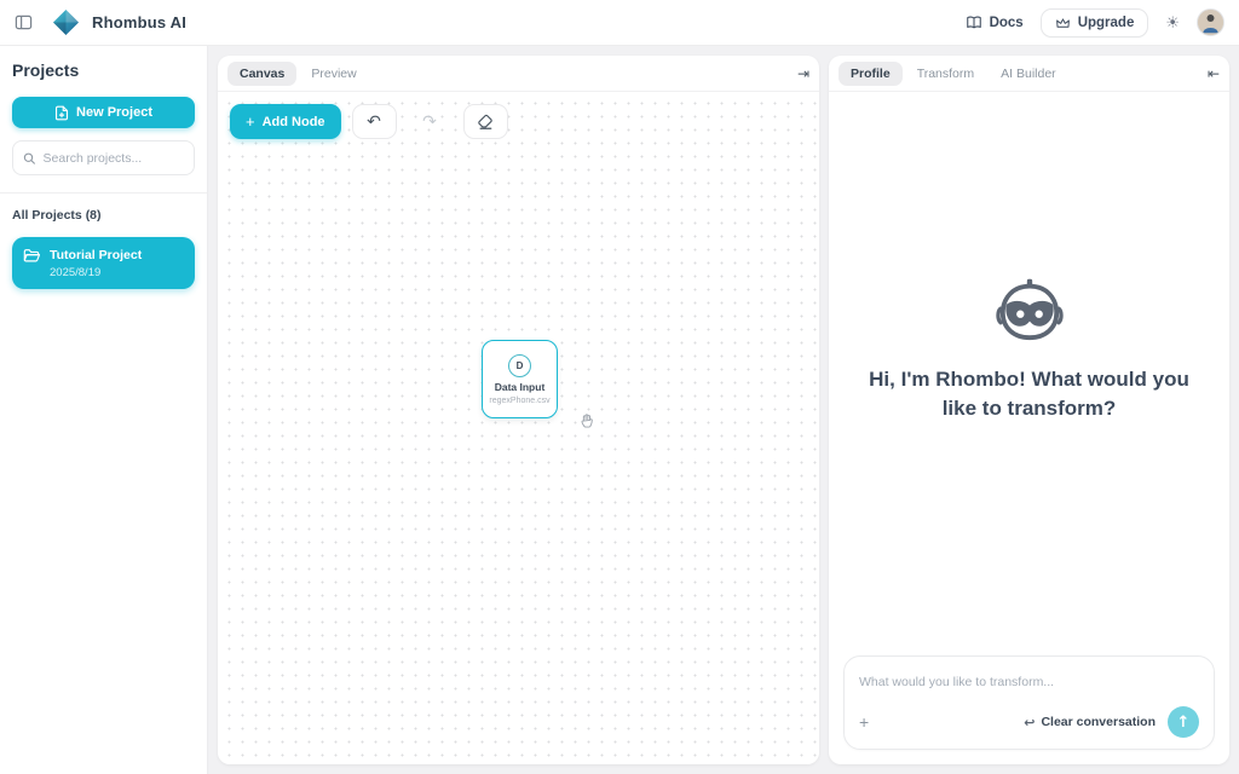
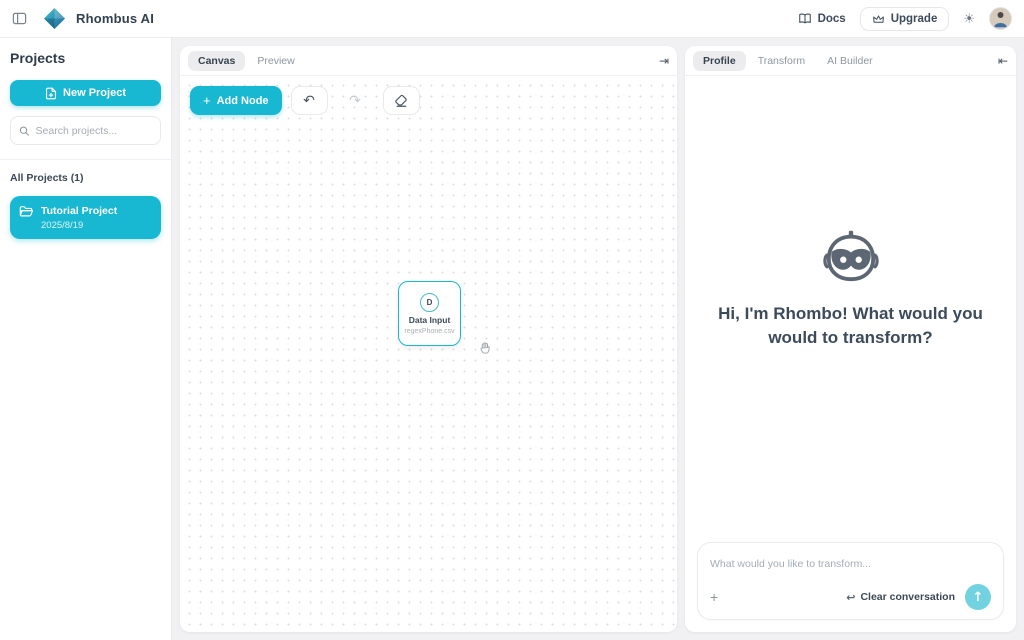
  Rhombus AI
  Docs
  Upgrade
  ☀
  Projects
  New Project
  Search projects...
- All Projects (8)
+ All Projects (1)
  Tutorial Project
  2025/8/19
  Canvas
  Preview
  ⇥
  +
  Add Node
  ↶
  ↷
  D
  Data Input
  Profile
  Transform
  AI Builder
  ⇤
- Hi, I'm Rhombo! What would you like to transform?
+ Hi, I'm Rhombo! What would you would to transform?
  What would you like to transform...
  +
  ↩
  Clear conversation
  ↑
